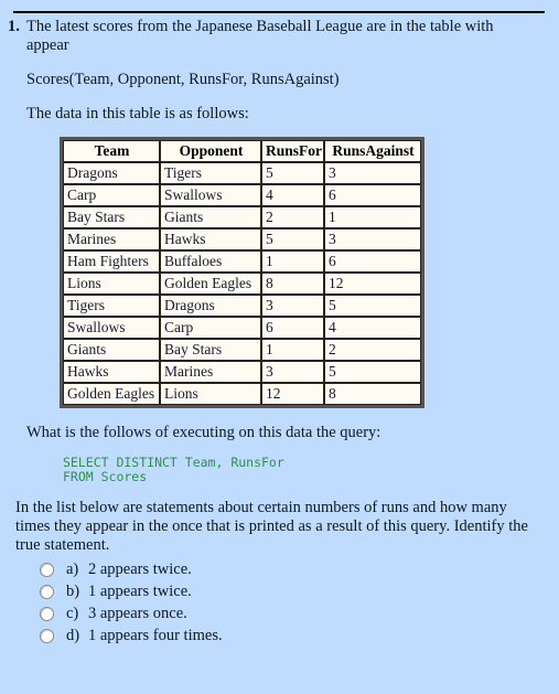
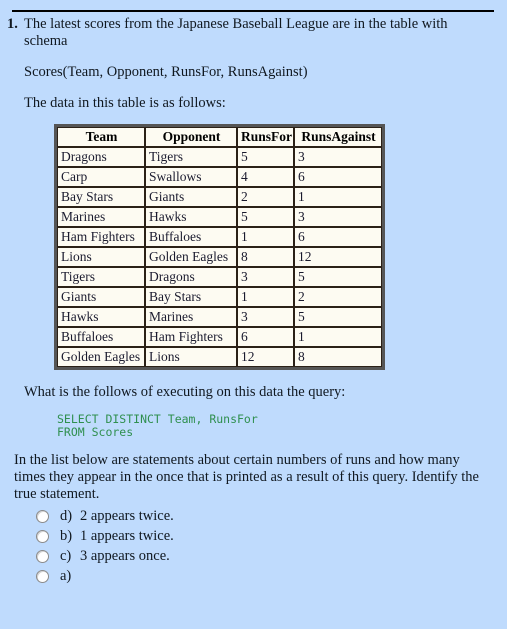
  1.
- The latest scores from the Japanese Baseball League are in the table with appear
+ The latest scores from the Japanese Baseball League are in the table with schema
  Scores(Team, Opponent, RunsFor, RunsAgainst)
  The data in this table is as follows:
  Team	Opponent	RunsFor	RunsAgainst
  Dragons	Tigers	5	3
  Carp	Swallows	4	6
  Bay Stars	Giants	2	1
  Marines	Hawks	5	3
  Ham Fighters	Buffaloes	1	6
  Lions	Golden Eagles	8	12
  Tigers	Dragons	3	5
- Swallows	Carp	6	4
  Giants	Bay Stars	1	2
  Hawks	Marines	3	5
+ Buffaloes	Ham Fighters	6	1
  Golden Eagles	Lions	12	8
  What is the follows of executing on this data the query:
  SELECT DISTINCT Team, RunsFor
  FROM Scores
  In the list below are statements about certain numbers of runs and how many times they appear in the once that is printed as a result of this query. Identify the true statement.
- a)
+ d)
  2 appears twice.
  b)
  1 appears twice.
  c)
  3 appears once.
- d)
+ a)
- 1 appears four times.
